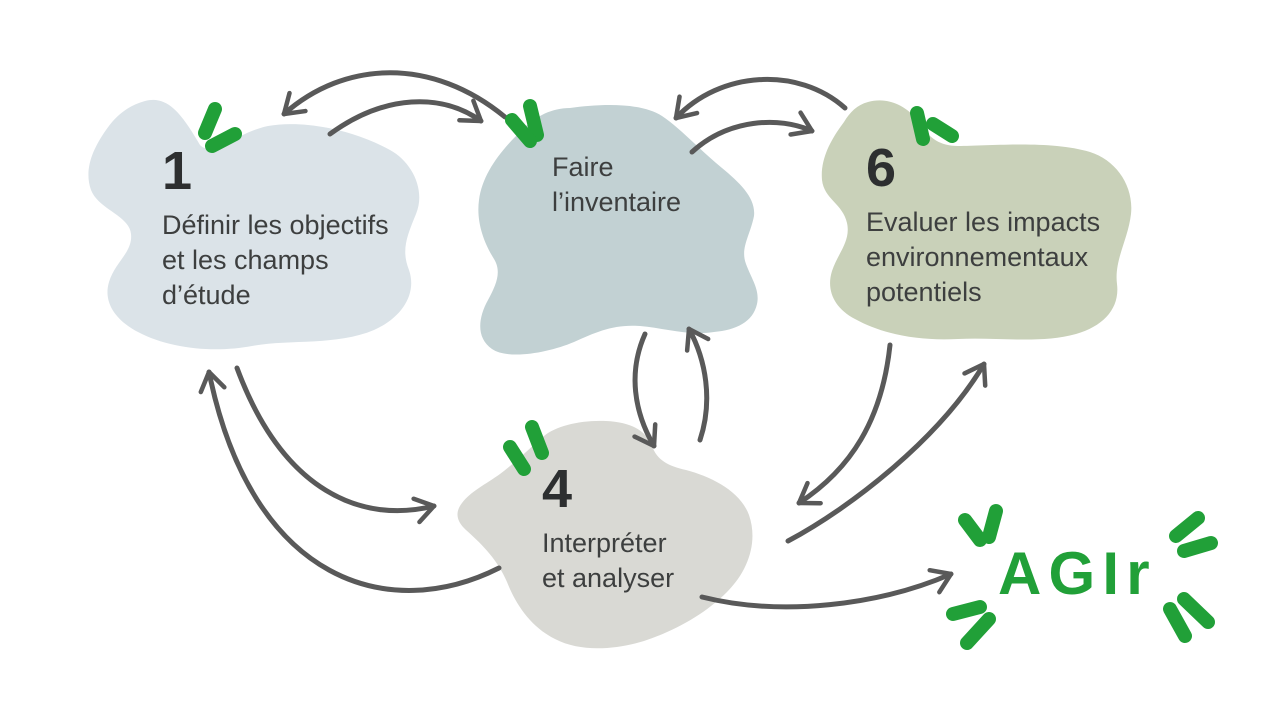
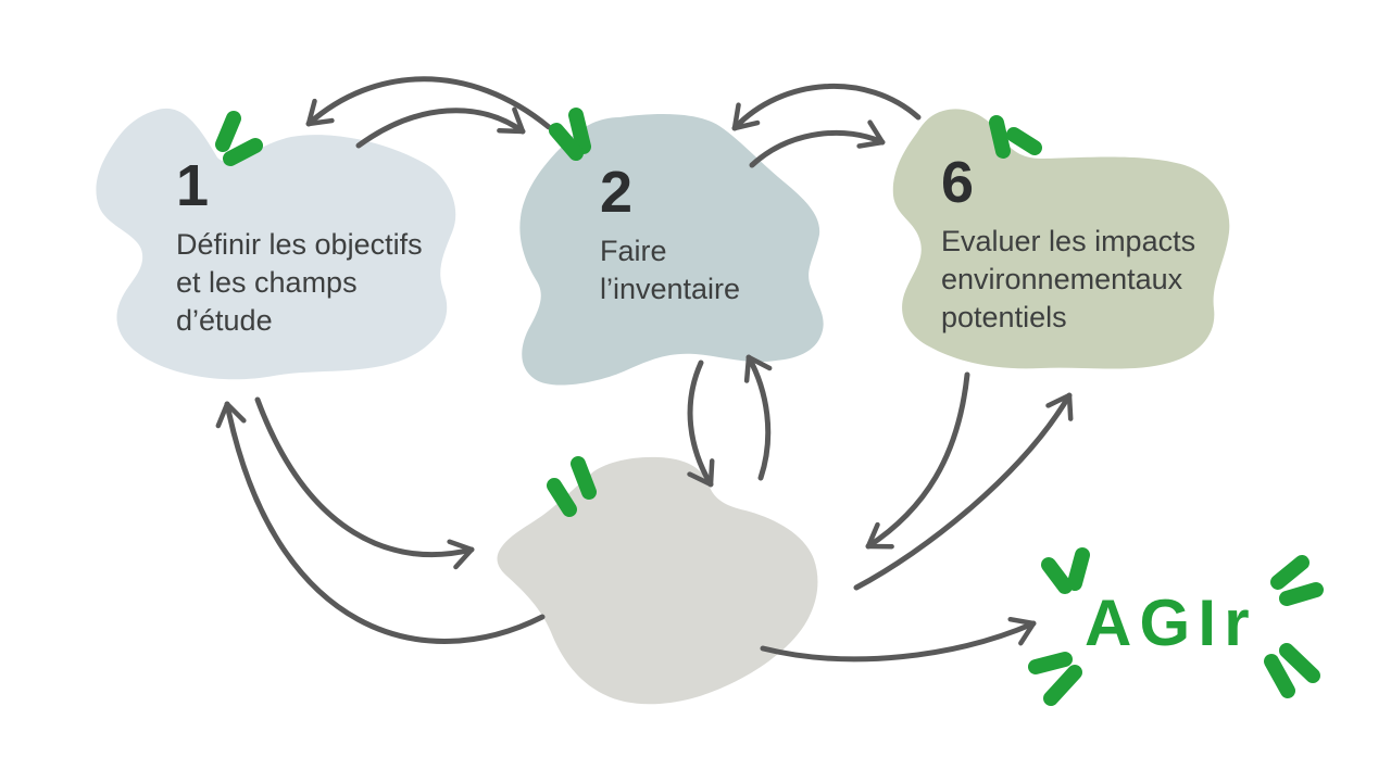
  1
  Définir les objectifs
  et les champs
  d’étude
+ 2
  Faire
  l’inventaire
  6
  Evaluer les impacts
  environnementaux
  potentiels
- 4
- Interpréter
- et analyser
  AGIr
